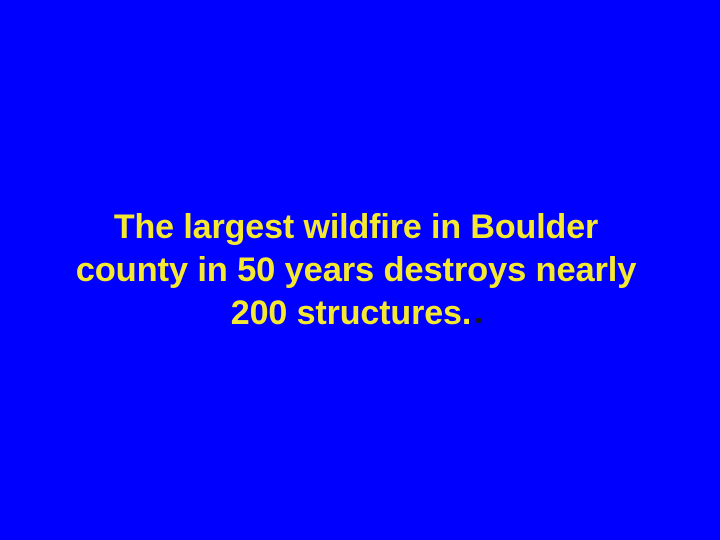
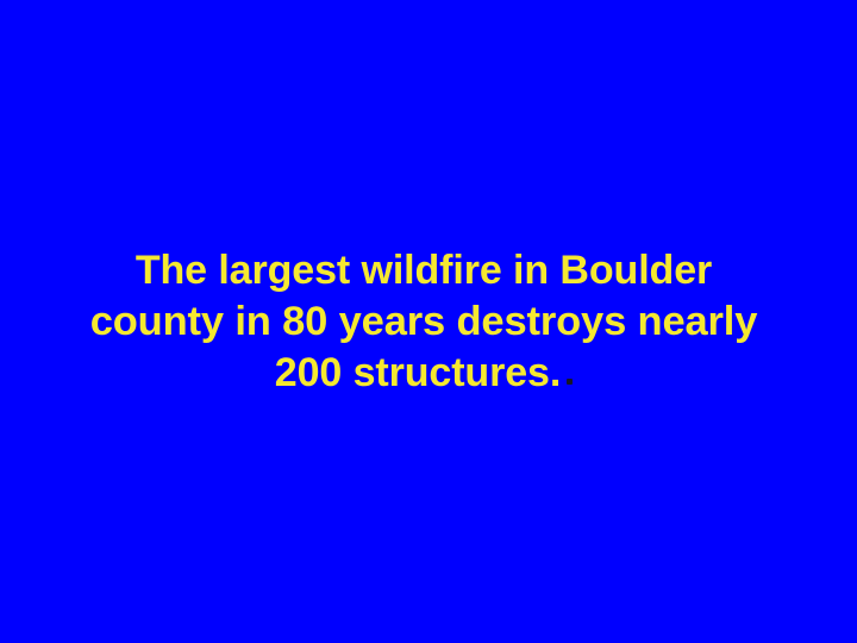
  The largest wildfire in Boulder
- county in 50 years destroys nearly
+ county in 80 years destroys nearly
  200 structures.
